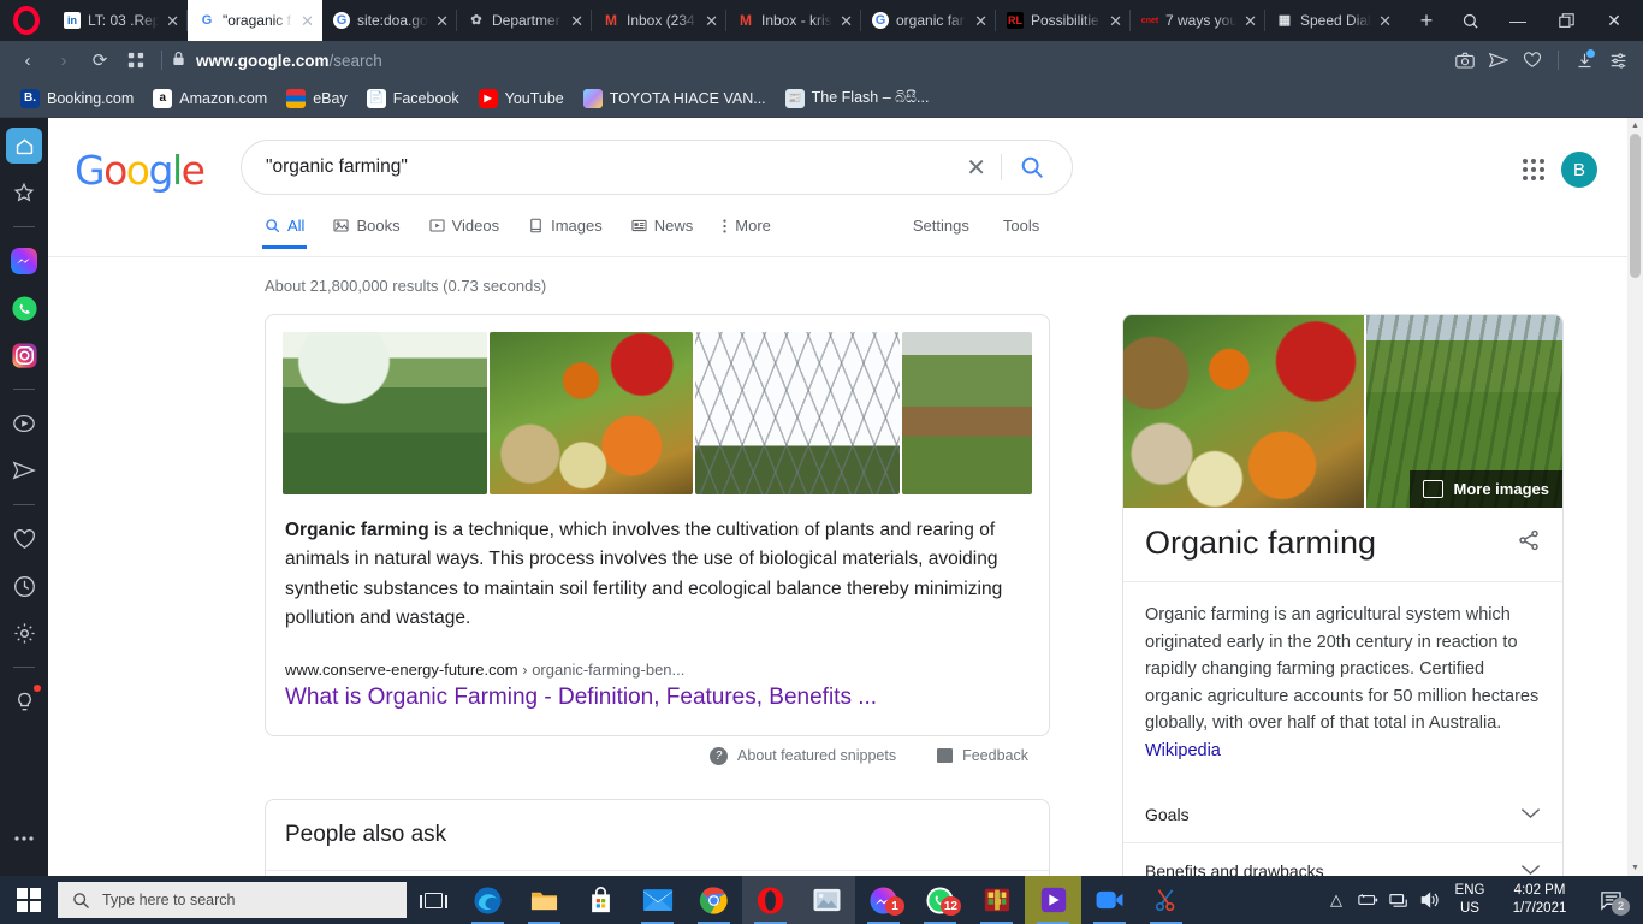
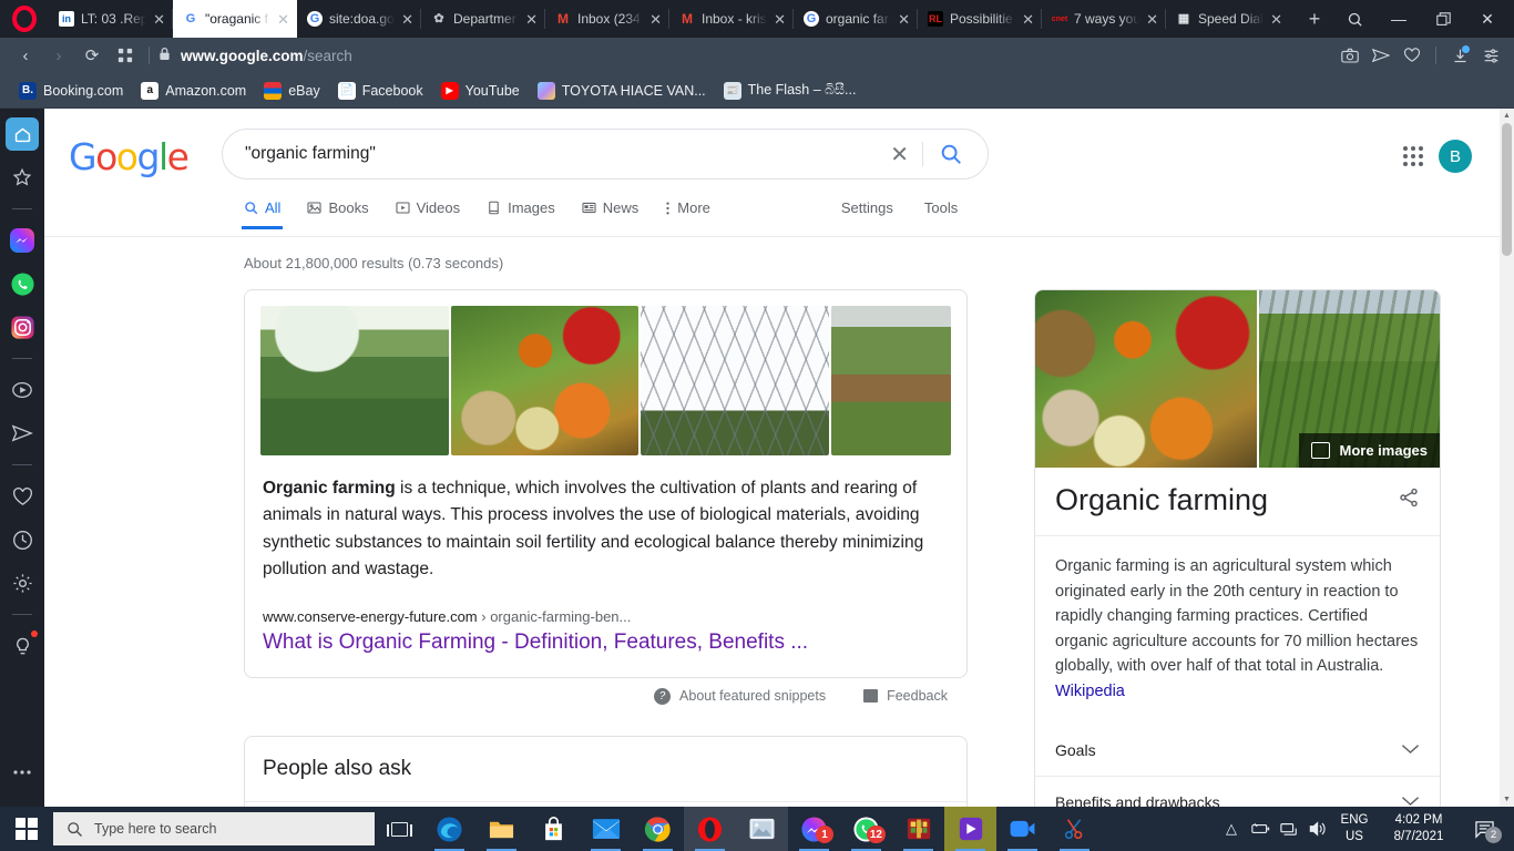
  in
  LT: 03 .Rep
  ✕
  "oraganic f
  ✕
  site:doa.go
  ✕
  ✿
  Departmer
  ✕
  M
  Inbox (234
  ✕
  M
  Inbox - kris
  ✕
  organic far
  ✕
  RL
  Possibilitie
  ✕
  7 ways you
  ✕
  ▦
  Speed Dial
  ✕
  +
  —
  ✕
  ‹
  ›
  ⟳
  www.google.com/search
  B.
  Booking.com
  a
  Amazon.com
  eBay
  📄
  Facebook
  ▶
  YouTube
  TOYOTA HIACE VAN...
  📰
  The Flash – බිසී...
  Google
  "organic farming"
  ✕
  B
  All
  Books
  Videos
  Images
  News
  More
  Settings
  Tools
  About 21,800,000 results (0.73 seconds)
  Organic farming is a technique, which involves the cultivation of plants and rearing of animals in natural ways. This process involves the use of biological materials, avoiding synthetic substances to maintain soil fertility and ecological balance thereby minimizing pollution and wastage.
  www.conserve-energy-future.com › organic-farming-ben...
  What is Organic Farming - Definition, Features, Benefits ...
  ?
  About featured snippets
  Feedback
  People also ask
  More images
  Organic farming
- Organic farming is an agricultural system which originated early in the 20th century in reaction to rapidly changing farming practices. Certified organic agriculture accounts for 50 million hectares globally, with over half of that total in Australia. Wikipedia
+ Organic farming is an agricultural system which originated early in the 20th century in reaction to rapidly changing farming practices. Certified organic agriculture accounts for 70 million hectares globally, with over half of that total in Australia. Wikipedia
  Goals
  Benefits and drawbacks
  Type here to search
  1
  12
  △
  ENG
  US
  4:02 PM
- 1/7/2021
+ 8/7/2021
  2
